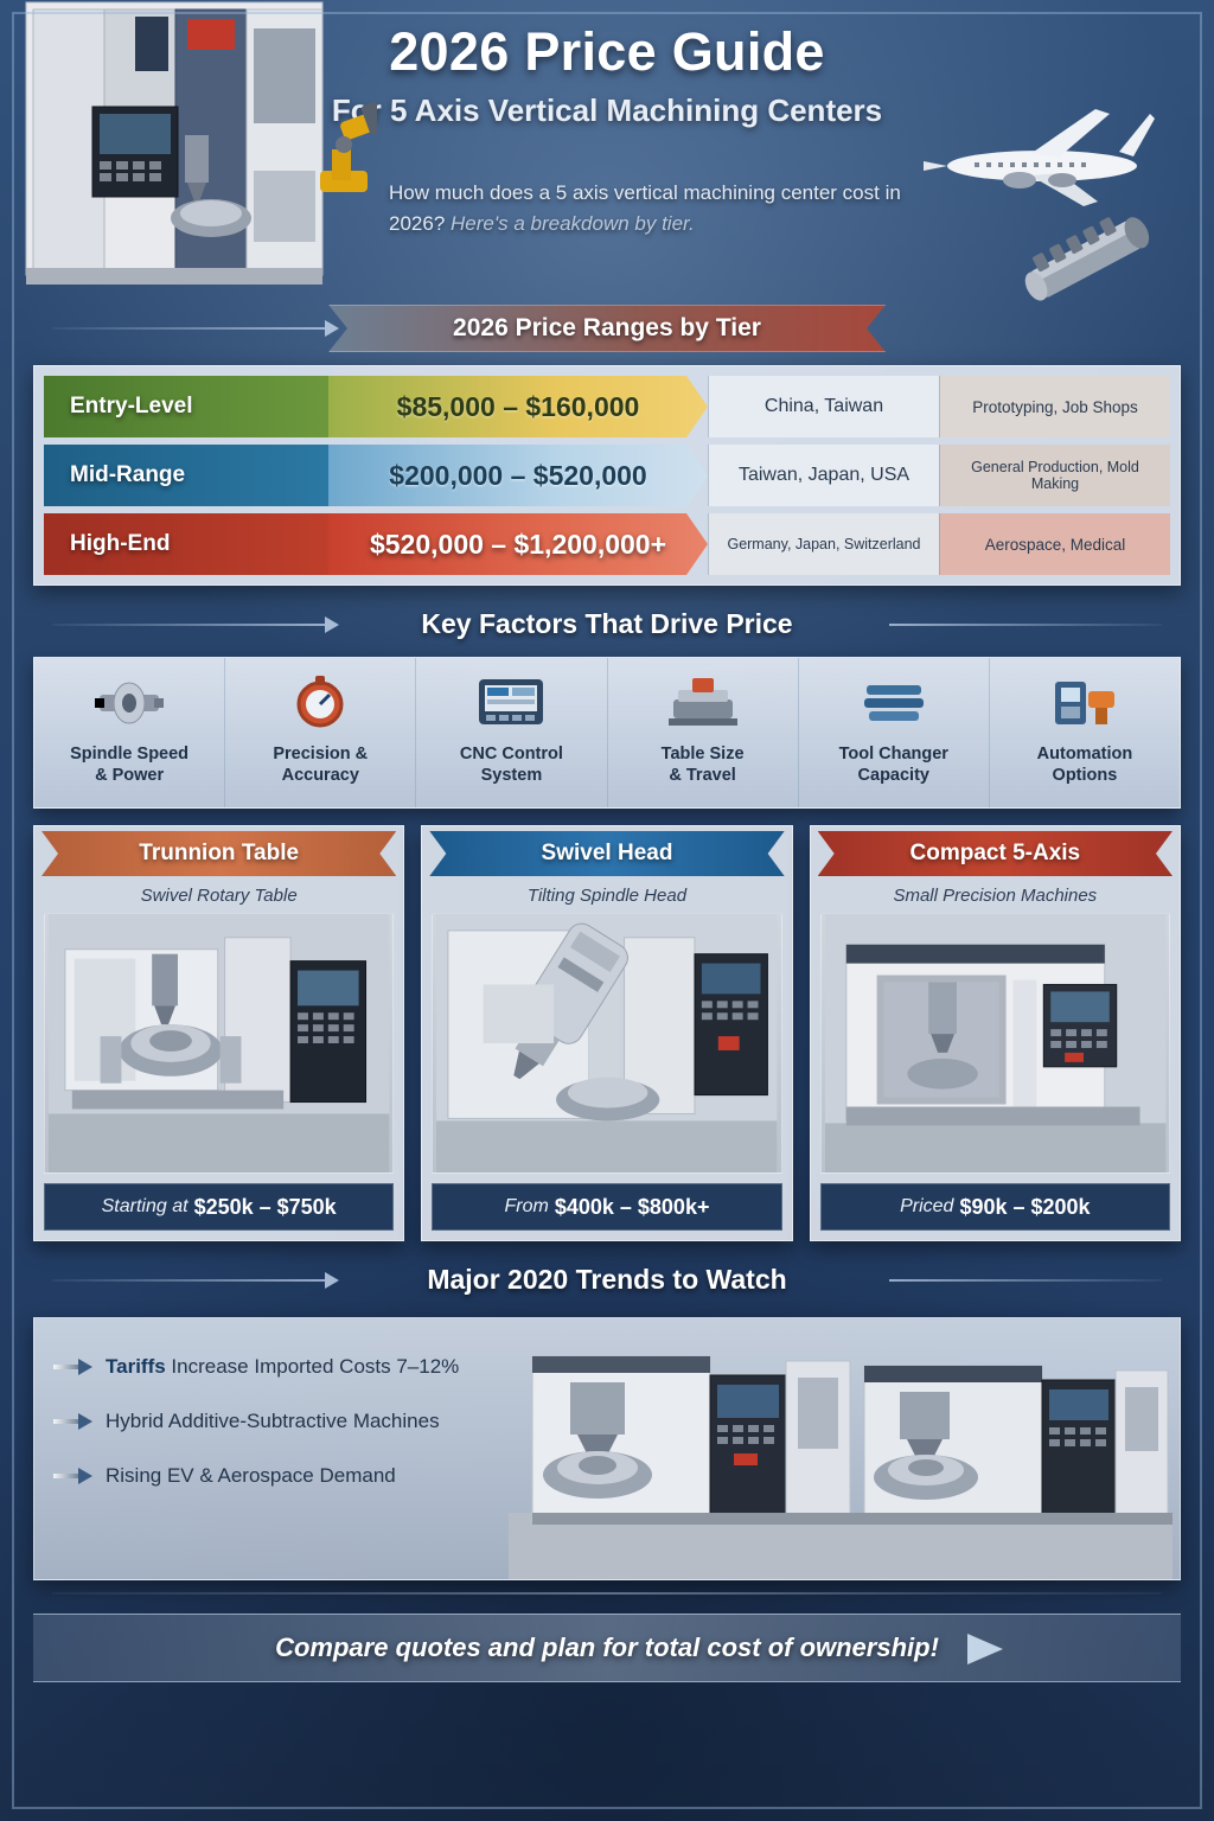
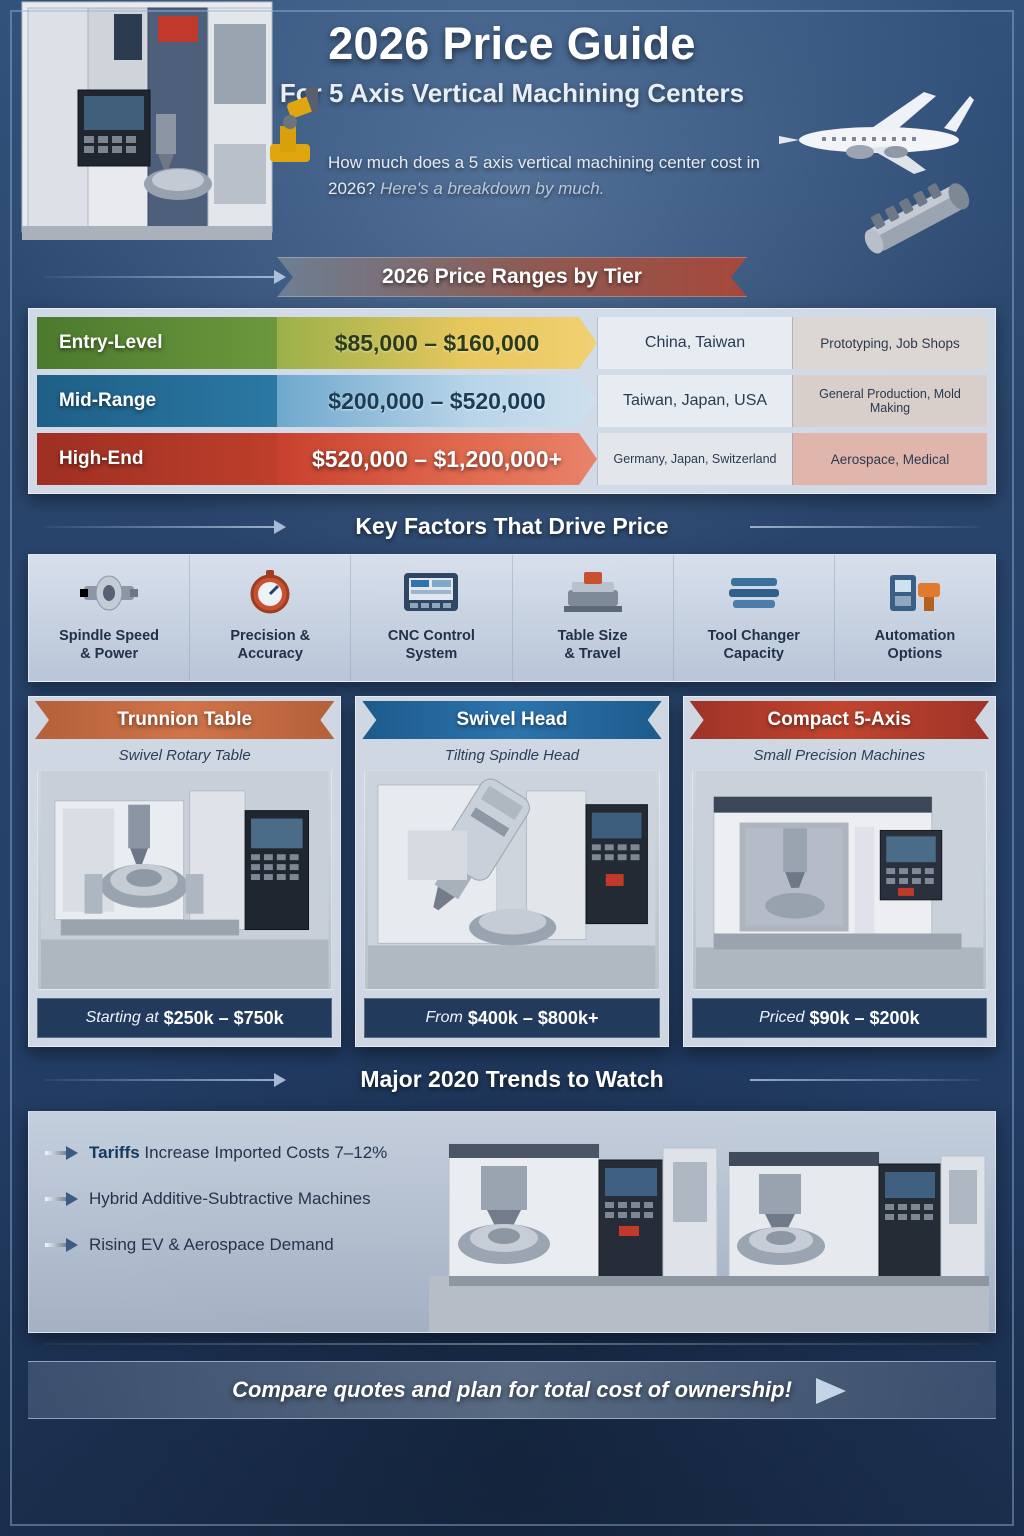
  2026 Price Guide
  Fo 5 Axis Vertical Machining Centers
- How much does a 5 axis vertical machining center cost in 2026? Here's a breakdown by tier.
+ How much does a 5 axis vertical machining center cost in 2026? Here's a breakdown by much.
  2026 Price Ranges by Tier
  Entry-Level
  $85,000 – $160,000
  China, Taiwan
  Prototyping, Job Shops
  Mid-Range
  $200,000 – $520,000
  Taiwan, Japan, USA
  General Production, Mold Making
  High-End
  $520,000 – $1,200,000+
  Germany, Japan, Switzerland
  Aerospace, Medical
  Key Factors That Drive Price
  Spindle Speed
  & Power
  Precision &
  Accuracy
  CNC Control
  System
  Table Size
  & Travel
  Tool Changer
  Capacity
  Automation
  Options
  Trunnion Table
  Swivel Rotary Table
  Starting at
  $250k – $750k
  Swivel Head
  Tilting Spindle Head
  From
  $400k – $800k+
  Compact 5-Axis
  Small Precision Machines
  Priced
  $90k – $200k
  Major 2020 Trends to Watch
  Tariffs Increase Imported Costs 7–12%
  Hybrid Additive-Subtractive Machines
  Rising EV & Aerospace Demand
  Compare quotes and plan for total cost of ownership!
